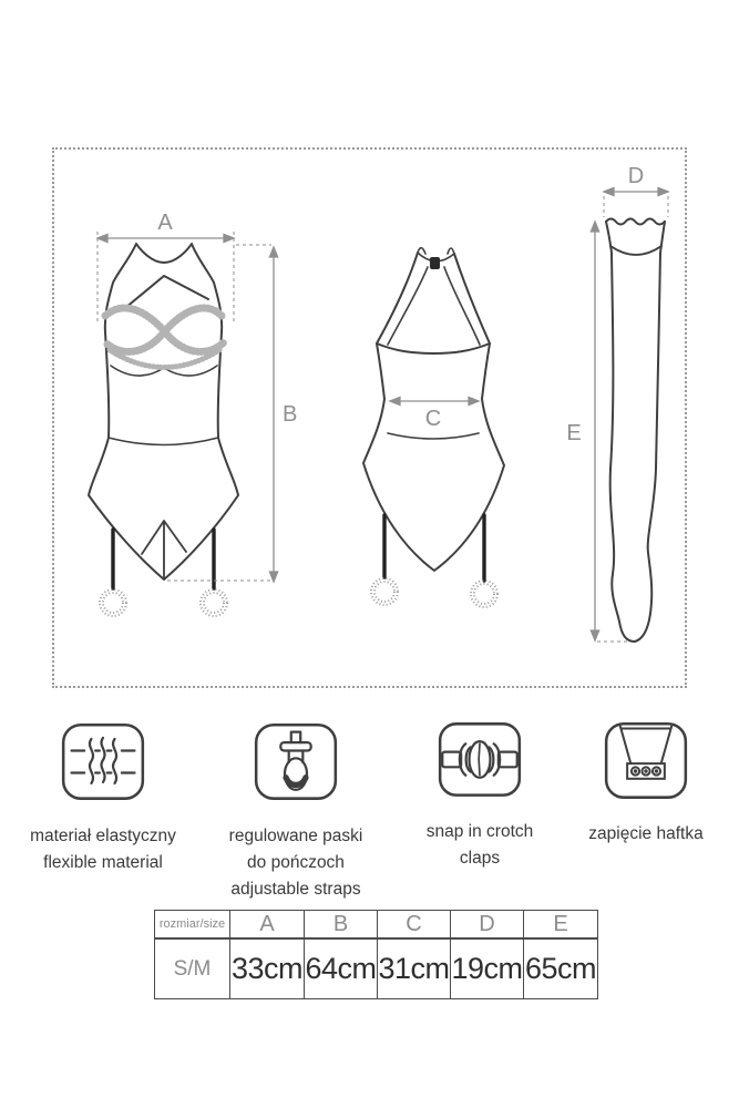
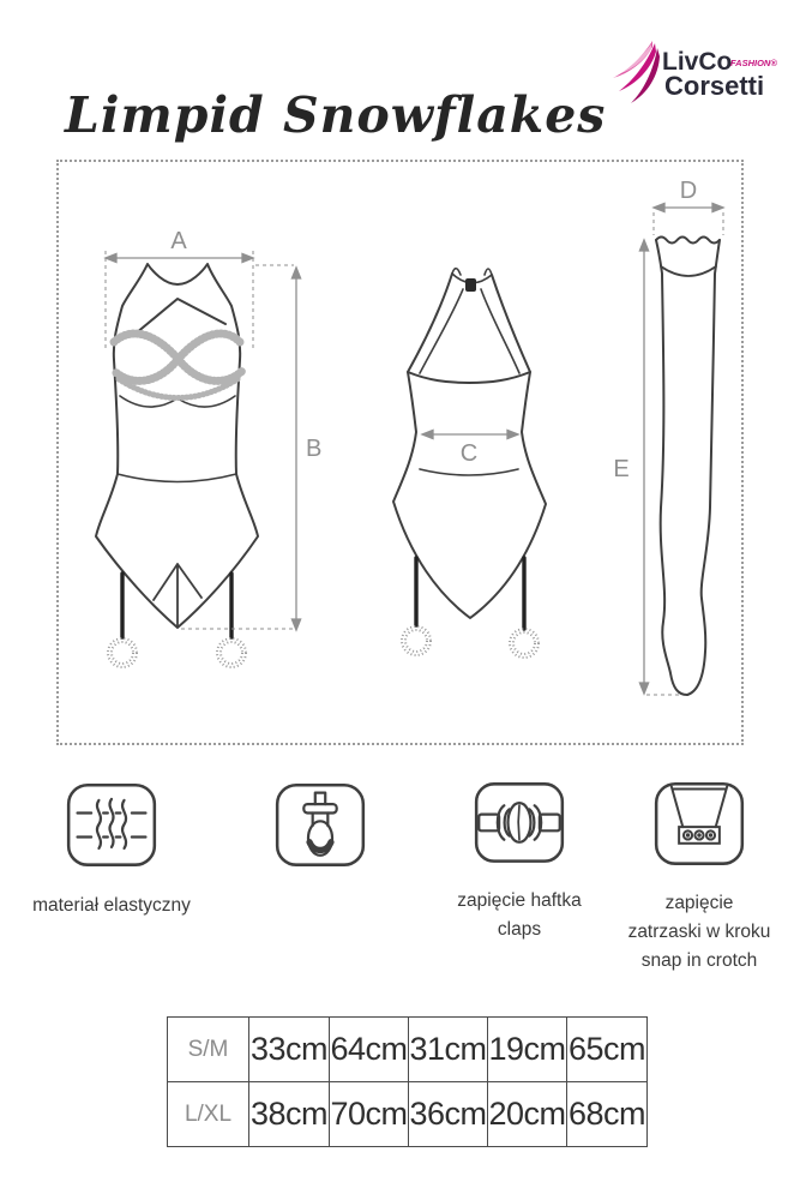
+ LivCo
+ FASHION®
+ Corsetti
+ Limpid Snowflakes
  A
  B
  C
  D
  E
  materiał elastyczny
- flexible material
- regulowane paski
- do pończoch
- adjustable straps
- snap in crotch
+ zapięcie haftka
  claps
+ zapięcie
+ zatrzaski w kroku
- zapięcie haftka
+ snap in crotch
- rozmiar/size	A	B	C	D	E
  S/M	33cm	64cm	31cm	19cm	65cm
+ L/XL	38cm	70cm	36cm	20cm	68cm
